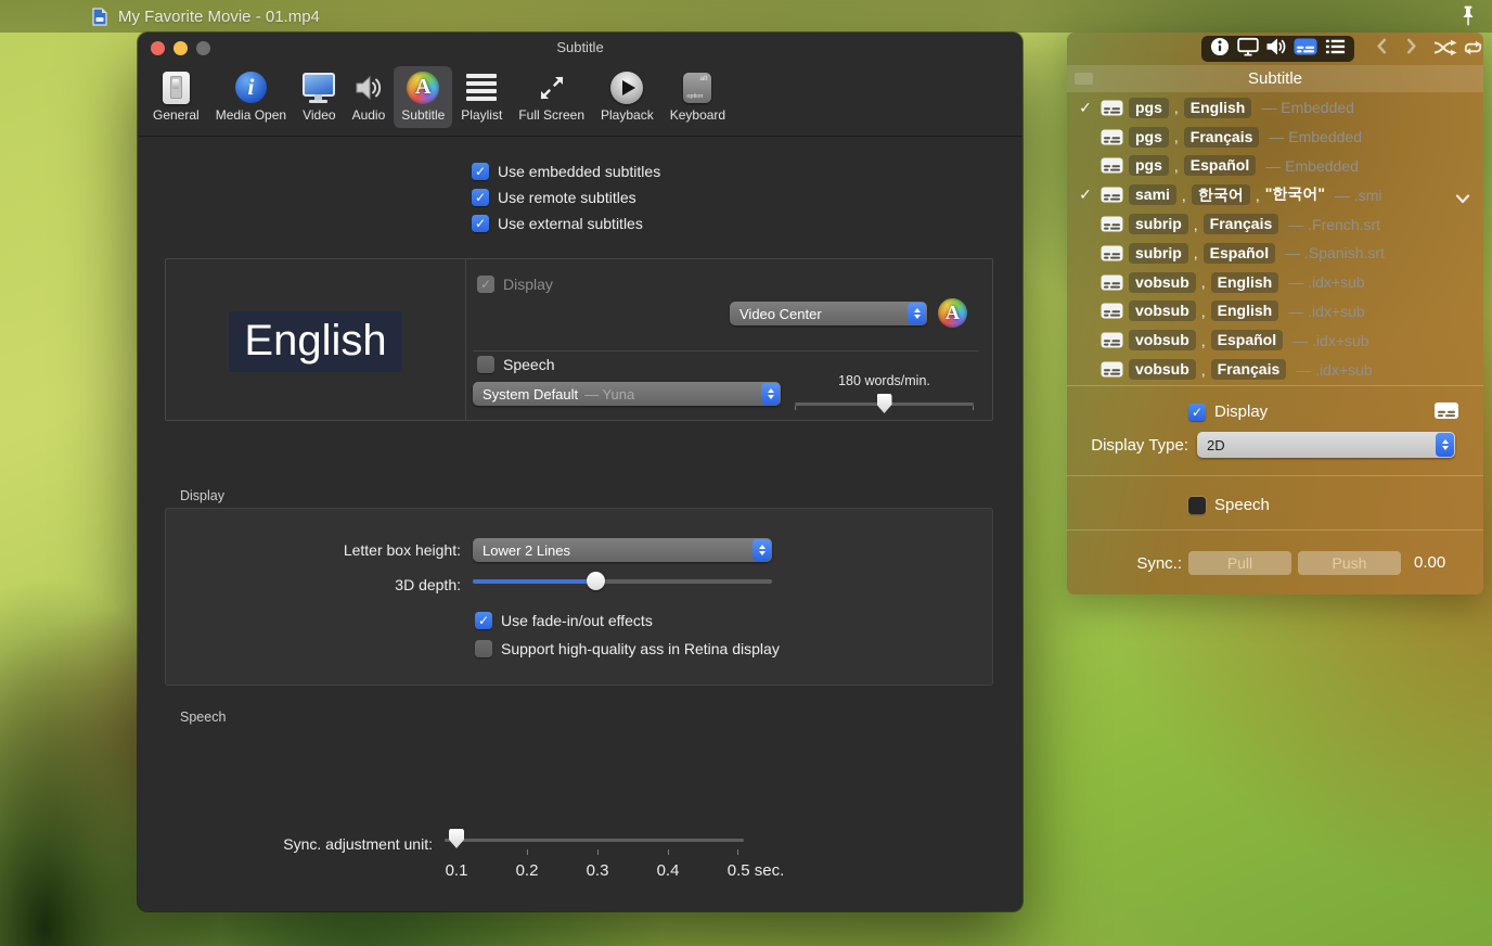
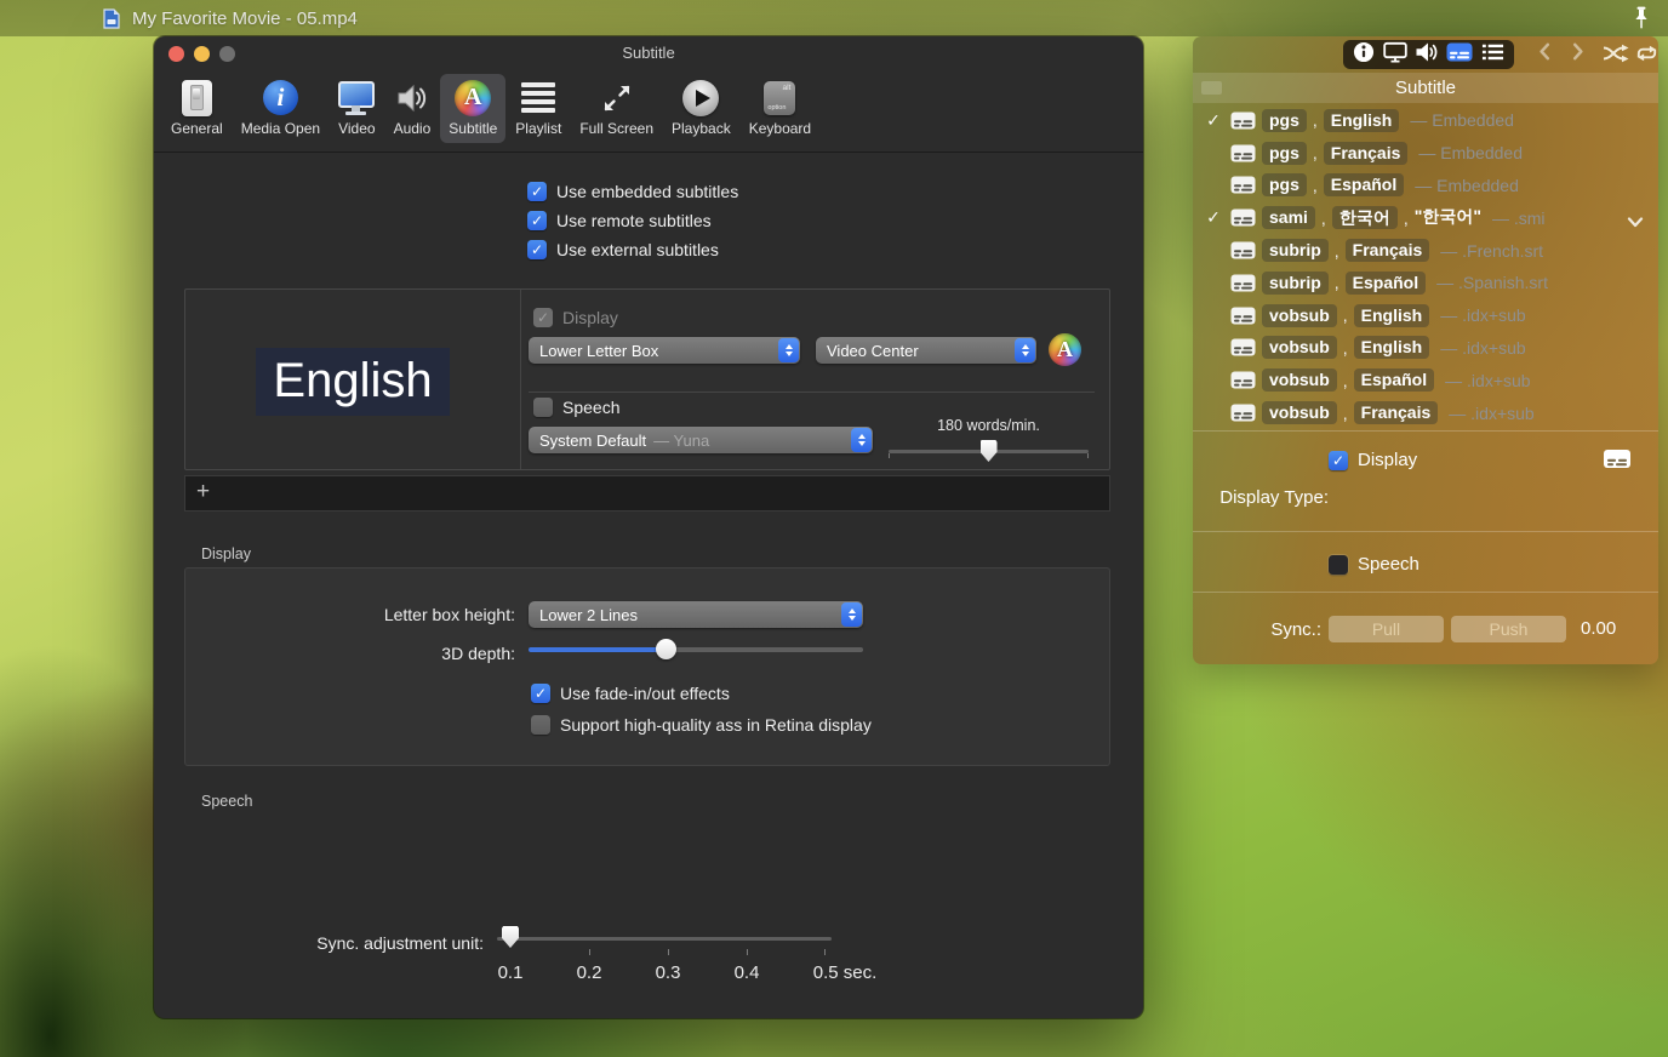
- My Favorite Movie - 01.mp4
+ My Favorite Movie - 05.mp4
  Subtitle
  General
  Media Open
  Video
  Audio
  Subtitle
  Playlist
  Full Screen
  Playback
  Keyboard
  Use embedded subtitles
  Use remote subtitles
  Use external subtitles
  English
  Display
+ Lower Letter Box
  Video Center
  Speech
  System Default
  — Yuna
  180 words/min.
+ +
  Display
  Letter box height:
  Lower 2 Lines
  3D depth:
  Use fade-in/out effects
  Support high-quality ass in Retina display
  Speech
  Sync. adjustment unit:
  0.1
  0.2
  0.3
  0.4
  0.5 sec.
  Subtitle
  ✓
  pgs
  ,
  English
  — Embedded
  pgs
  ,
  Français
  — Embedded
  pgs
  ,
  Español
  — Embedded
  ✓
  sami
  ,
  한국어
  ,
  "한국어"
  — .smi
  subrip
  ,
  Français
  — .French.srt
  subrip
  ,
  Español
  — .Spanish.srt
  vobsub
  ,
  English
  — .idx+sub
  vobsub
  ,
  English
  — .idx+sub
  vobsub
  ,
  Español
  — .idx+sub
  vobsub
  ,
  Français
  — .idx+sub
  Display
  Display Type:
- 2D
  Speech
  Sync.:
  Pull
  Push
  0.00
